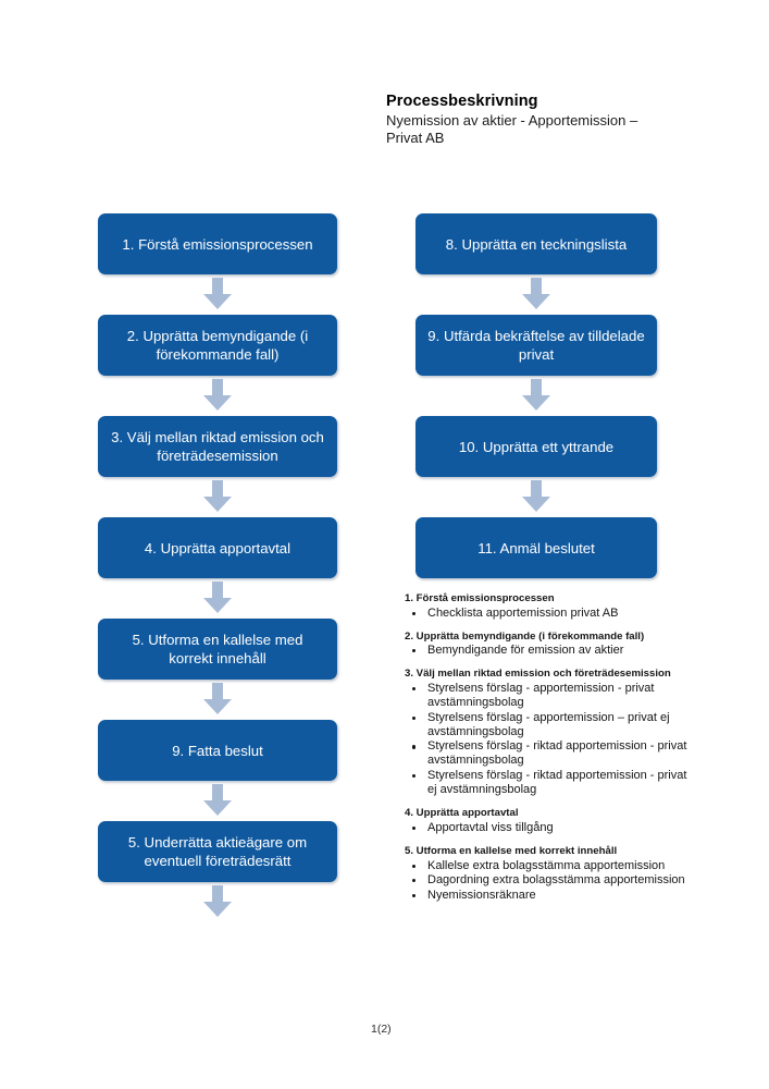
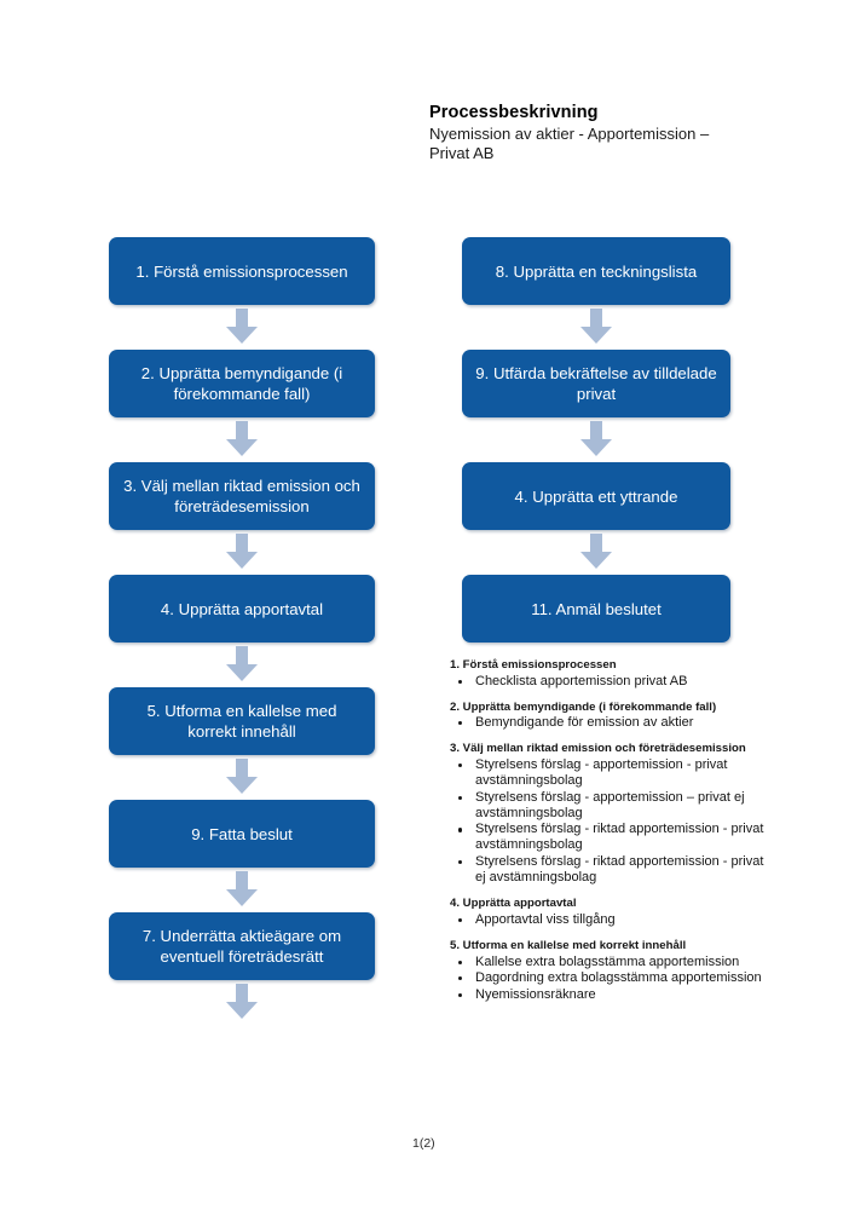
  Processbeskrivning
  Nyemission av aktier - Apportemission – Privat AB
  1. Förstå emissionsprocessen
  2. Upprätta bemyndigande (i förekommande fall)
  3. Välj mellan riktad emission och företrädesemission
  4. Upprätta apportavtal
  5. Utforma en kallelse med korrekt innehåll
  9. Fatta beslut
- 5. Underrätta aktieägare om eventuell företrädesrätt
+ 7. Underrätta aktieägare om eventuell företrädesrätt
  8. Upprätta en teckningslista
  9. Utfärda bekräftelse av tilldelade privat
- 10. Upprätta ett yttrande
+ 4. Upprätta ett yttrande
  11. Anmäl beslutet
  1. Förstå emissionsprocessen
  Checklista apportemission privat AB
  2. Upprätta bemyndigande (i förekommande fall)
  Bemyndigande för emission av aktier
  3. Välj mellan riktad emission och företrädesemission
  Styrelsens förslag - apportemission - privat avstämningsbolag
  Styrelsens förslag - apportemission – privat ej avstämningsbolag
  Styrelsens förslag - riktad apportemission - privat avstämningsbolag
  Styrelsens förslag - riktad apportemission - privat ej avstämningsbolag
  4. Upprätta apportavtal
  Apportavtal viss tillgång
  5. Utforma en kallelse med korrekt innehåll
  Kallelse extra bolagsstämma apportemission
  Dagordning extra bolagsstämma apportemission
  Nyemissionsräknare
  1(2)
